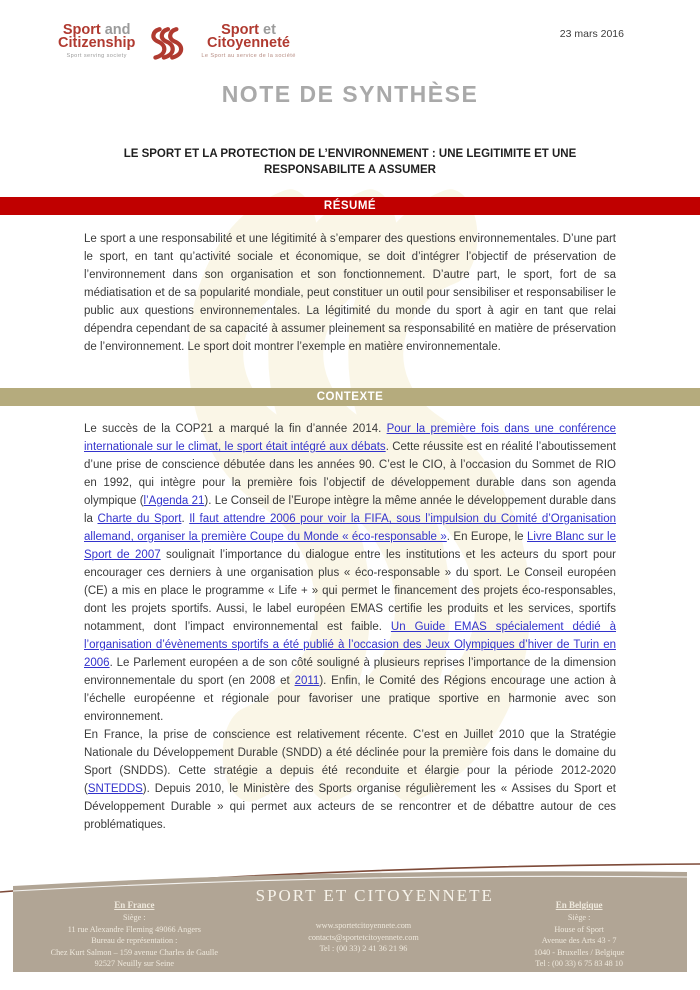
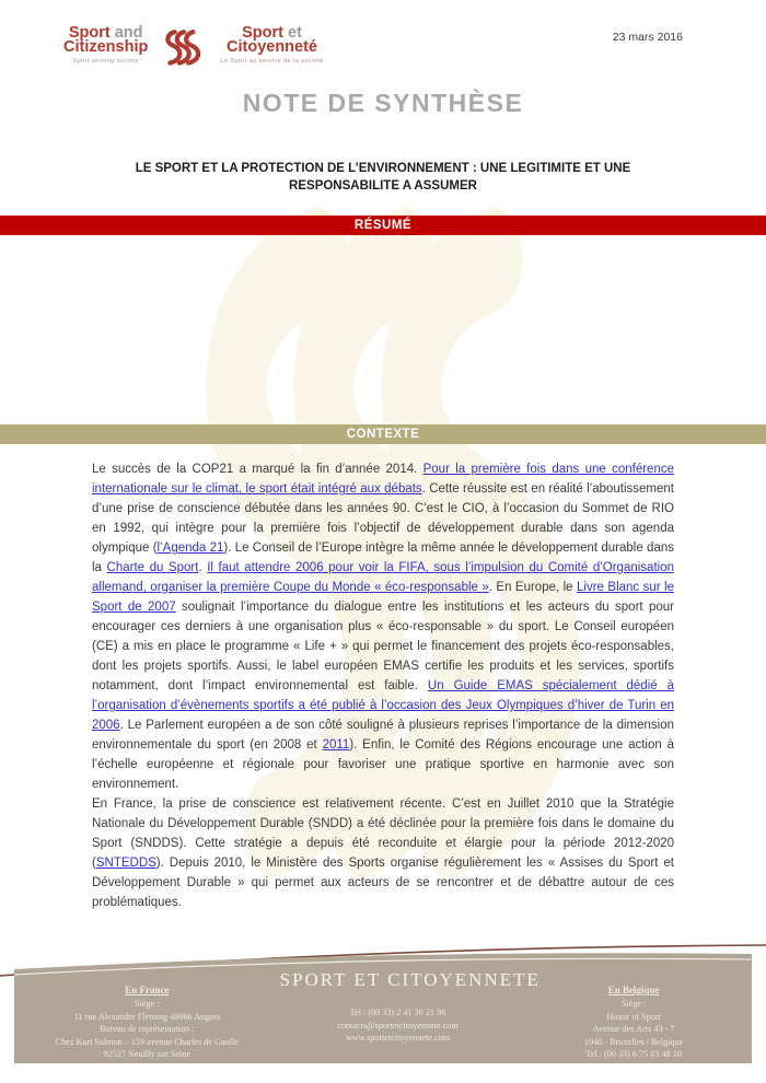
  Sport and
  Citizenship
  Sport et
  Citoyenneté
  23 mars 2016
  NOTE DE SYNTHÈSE
  LE SPORT ET LA PROTECTION DE L’ENVIRONNEMENT : UNE LEGITIMITE ET UNE RESPONSABILITE A ASSUMER
  RÉSUMÉ
- Le sport a une responsabilité et une légitimité à s’emparer des questions environnementales. D’une part le sport, en tant qu’activité sociale et économique, se doit d’intégrer l’objectif de préservation de l’environnement dans son organisation et son fonctionnement. D’autre part, le sport, fort de sa médiatisation et de sa popularité mondiale, peut constituer un outil pour sensibiliser et responsabiliser le public aux questions environnementales. La légitimité du monde du sport à agir en tant que relai dépendra cependant de sa capacité à assumer pleinement sa responsabilité en matière de préservation de l’environnement. Le sport doit montrer l’exemple en matière environnementale.
  CONTEXTE
  Le succès de la COP21 a marqué la fin d’année 2014. Pour la première fois dans une conférence internationale sur le climat, le sport était intégré aux débats. Cette réussite est en réalité l’aboutissement d’une prise de conscience débutée dans les années 90. C’est le CIO, à l’occasion du Sommet de RIO en 1992, qui intègre pour la première fois l’objectif de développement durable dans son agenda olympique (l’Agenda 21). Le Conseil de l’Europe intègre la même année le développement durable dans la Charte du Sport. Il faut attendre 2006 pour voir la FIFA, sous l’impulsion du Comité d’Organisation allemand, organiser la première Coupe du Monde « éco-responsable ». En Europe, le Livre Blanc sur le Sport de 2007 soulignait l’importance du dialogue entre les institutions et les acteurs du sport pour encourager ces derniers à une organisation plus « éco-responsable » du sport. Le Conseil européen (CE) a mis en place le programme « Life + » qui permet le financement des projets éco-responsables, dont les projets sportifs. Aussi, le label européen EMAS certifie les produits et les services, sportifs notamment, dont l’impact environnemental est faible. Un Guide EMAS spécialement dédié à l’organisation d’évènements sportifs a été publié à l’occasion des Jeux Olympiques d’hiver de Turin en 2006. Le Parlement européen a de son côté souligné à plusieurs reprises l’importance de la dimension environnementale du sport (en 2008 et 2011). Enfin, le Comité des Régions encourage une action à l’échelle européenne et régionale pour favoriser une pratique sportive en harmonie avec son environnement.
  En France, la prise de conscience est relativement récente. C’est en Juillet 2010 que la Stratégie Nationale du Développement Durable (SNDD) a été déclinée pour la première fois dans le domaine du Sport (SNDDS). Cette stratégie a depuis été reconduite et élargie pour la période 2012-2020 (SNTEDDS). Depuis 2010, le Ministère des Sports organise régulièrement les « Assises du Sport et Développement Durable » qui permet aux acteurs de se rencontrer et de débattre autour de ces problématiques.
  En France
  Siège :
  11 rue Alexandre Fleming 49066 Angers
  Bureau de représentation :
  Chez Kurt Salmon – 159 avenue Charles de Gaulle
  92527 Neuilly sur Seine
  SPORT ET CITOYENNE
- www.sportetcitoyennete.com
+ Tel : (00 33) 2 41 36 21 96
  contacts@sportetcitoyennete.com
- Tel : (00 33) 2 41 36 21 96
+ www.sportetcitoyennete.com
  En Belgique
  Siège :
  House of Sport
  Avenue des Arts 43 - 7
  1040 - Bruxelles / Belgique
  Tel : (00 33) 6 75 83 48 10
